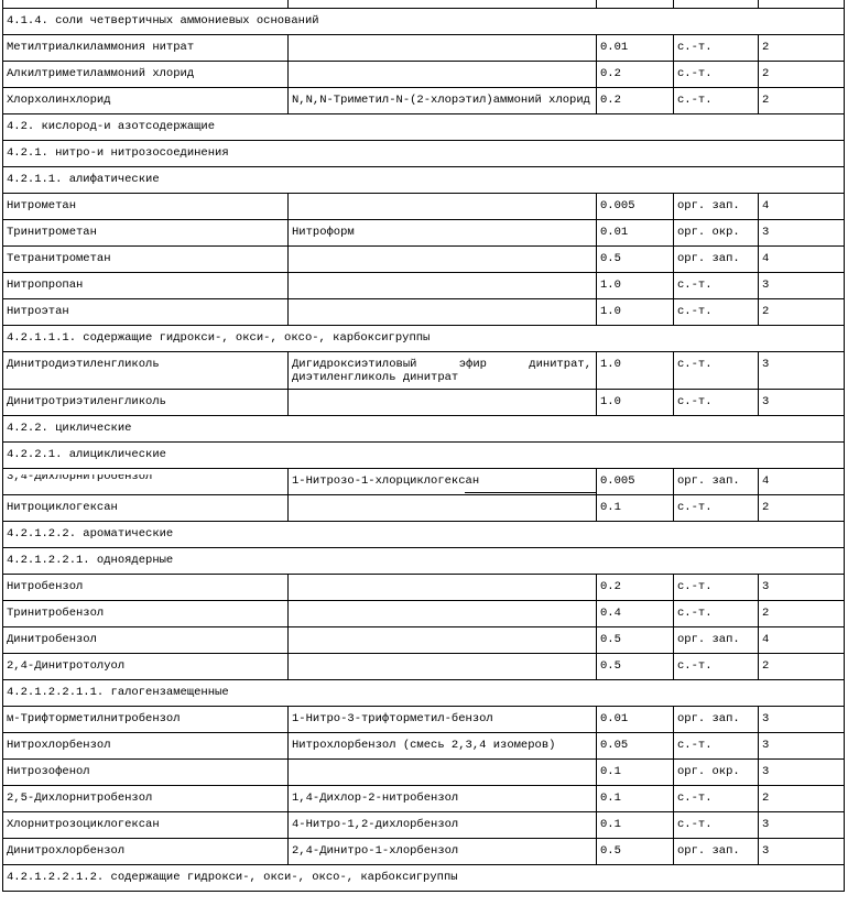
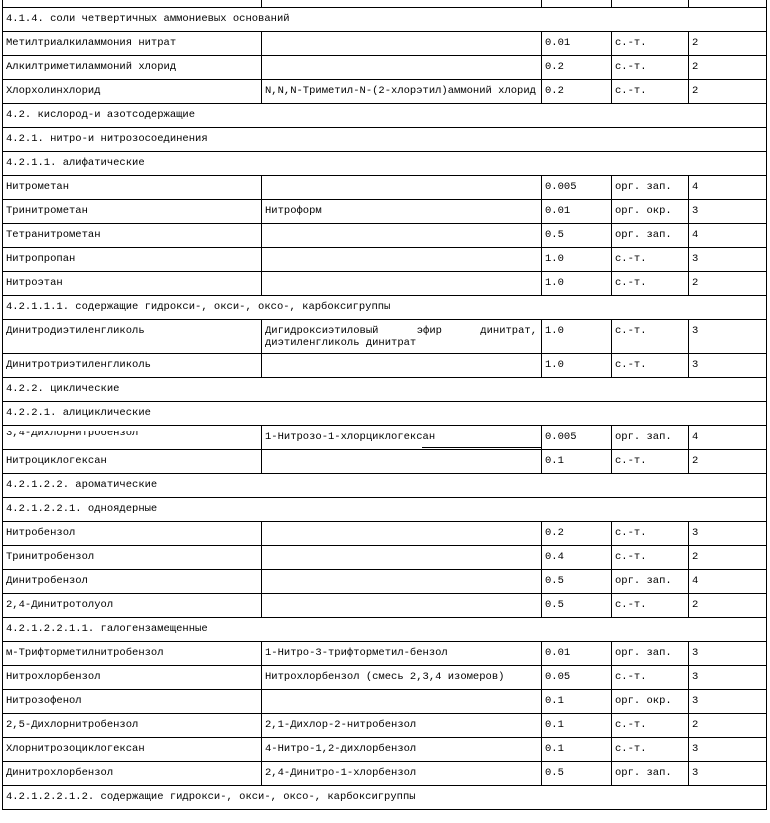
  4.1.4. соли четвертичных аммониевых оснований
  Метилтриалкиламмония нитрат		0.01	с.-т.	2
  Алкилтриметиламмоний хлорид		0.2	с.-т.	2
  Хлорхолинхлорид	N,N,N-Триметил-N-(2-хлорэтил)аммоний хлорид	0.2	с.-т.	2
  4.2. кислород-и азотсодержащие
  4.2.1. нитро-и нитрозосоединения
  4.2.1.1. алифатические
  Нитрометан		0.005	орг. зап.	4
  Тринитрометан	Нитроформ	0.01	орг. окр.	3
  Тетранитрометан		0.5	орг. зап.	4
  Нитропропан		1.0	с.-т.	3
  Нитроэтан		1.0	с.-т.	2
  4.2.1.1.1. содержащие гидрокси-, окси-, оксо-, карбоксигруппы
  Динитродиэтиленгликоль	Дигидроксиэтиловый эфир динитрат, диэтиленгликоль динитрат	1.0	с.-т.	3
  Динитротриэтиленгликоль		1.0	с.-т.	3
  4.2.2. циклические
  4.2.2.1. алициклические
  3,4-Дихлорнитробензол	1-Нитрозо-1-хлорциклогексан	0.005	орг. зап.	4
  Нитроциклогексан		0.1	с.-т.	2
  4.2.1.2.2. ароматические
  4.2.1.2.2.1. одноядерные
  Нитробензол		0.2	с.-т.	3
  Тринитробензол		0.4	с.-т.	2
  Динитробензол		0.5	орг. зап.	4
  2,4-Динитротолуол		0.5	с.-т.	2
  4.2.1.2.2.1.1. галогензамещенные
  м-Трифторметилнитробензол	1-Нитро-3-трифторметил-бензол	0.01	орг. зап.	3
  Нитрохлорбензол	Нитрохлорбензол (смесь 2,3,4 изомеров)	0.05	с.-т.	3
  Нитрозофенол		0.1	орг. окр.	3
- 2,5-Дихлорнитробензол	1,4-Дихлор-2-нитробензол	0.1	с.-т.	2
+ 2,5-Дихлорнитробензол	2,1-Дихлор-2-нитробензол	0.1	с.-т.	2
  Хлорнитрозоциклогексан	4-Нитро-1,2-дихлорбензол	0.1	с.-т.	3
  Динитрохлорбензол	2,4-Динитро-1-хлорбензол	0.5	орг. зап.	3
  4.2.1.2.2.1.2. содержащие гидрокси-, окси-, оксо-, карбоксигруппы
